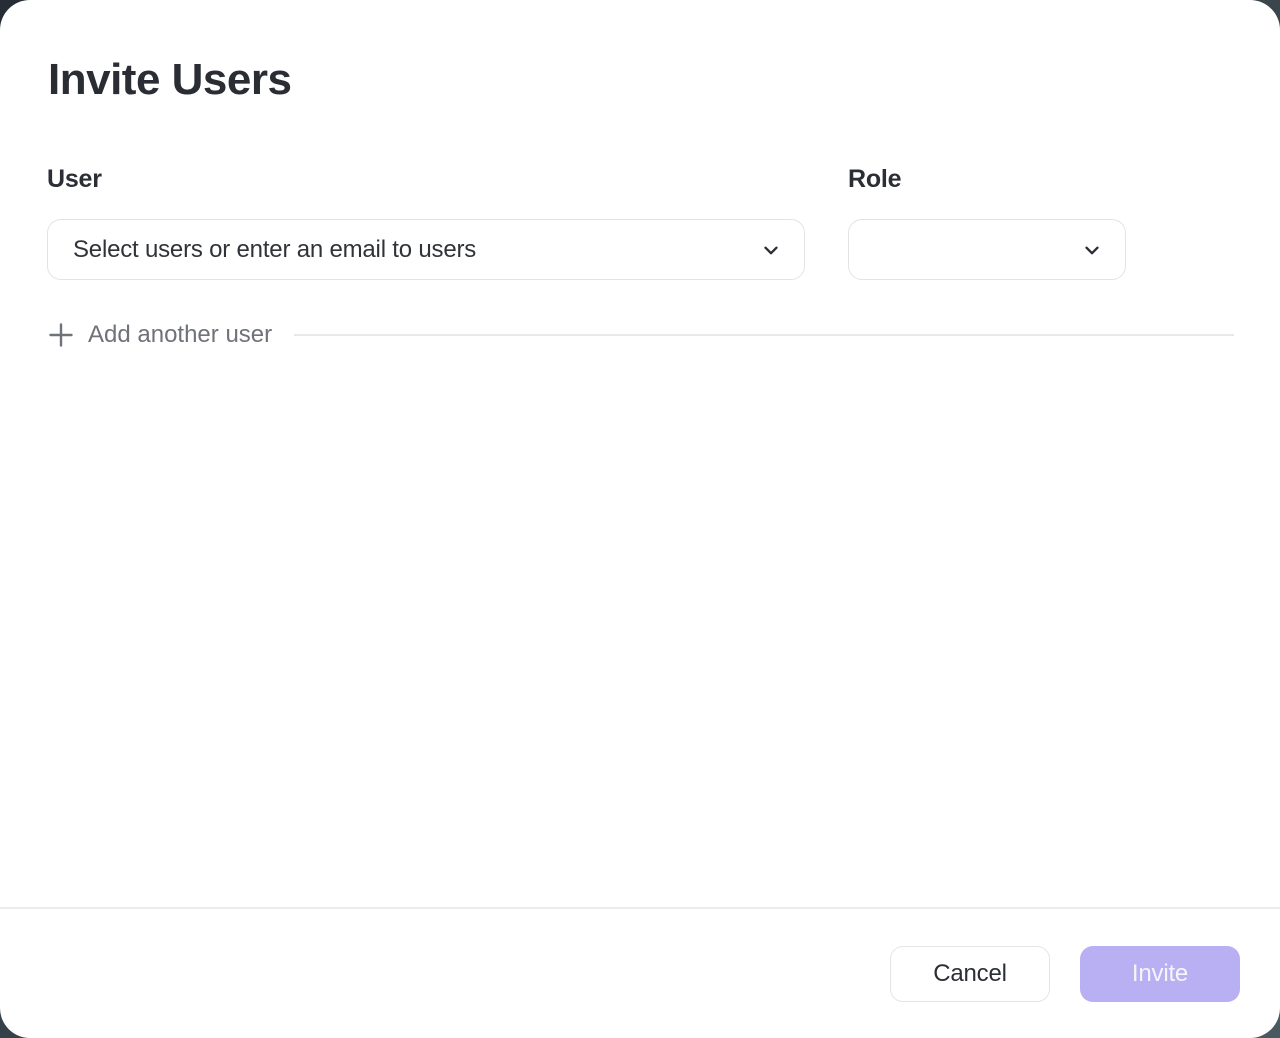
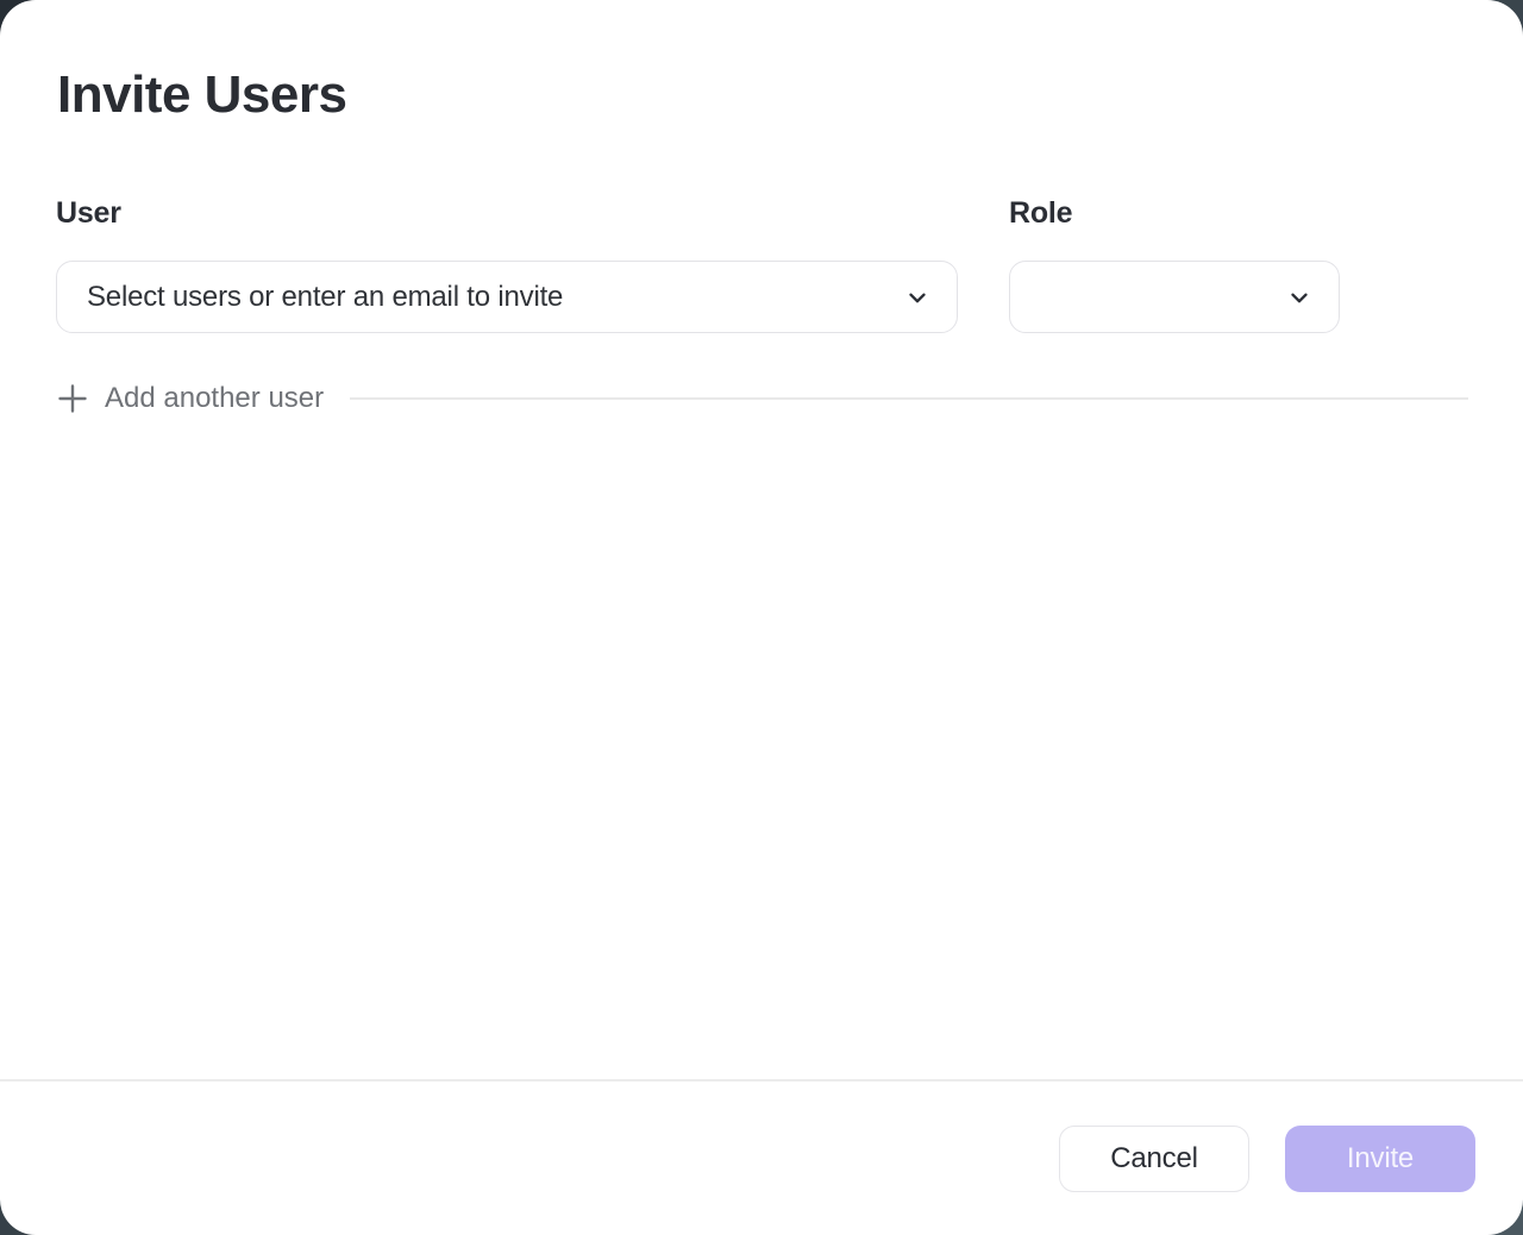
  Invite Users
  User
  Role
- Select users or enter an email to users
+ Select users or enter an email to invite
  Add another user
  Cancel
  Invite
